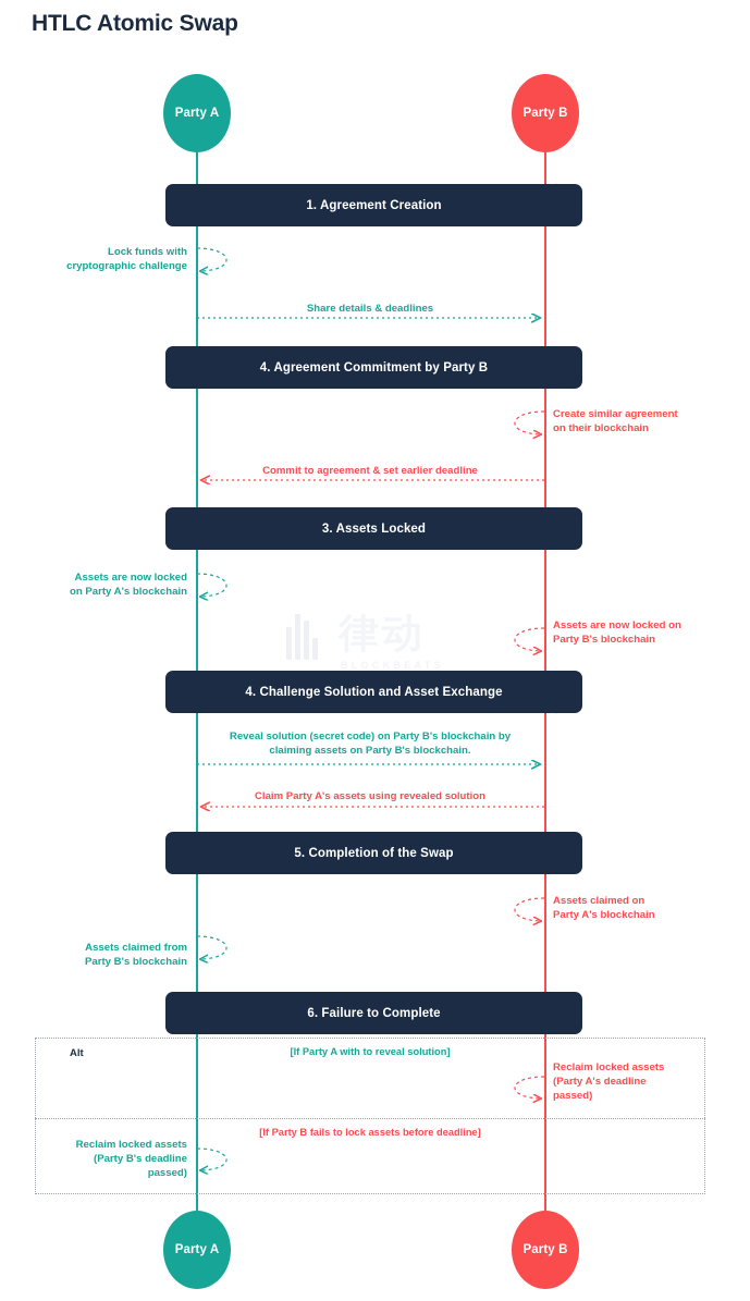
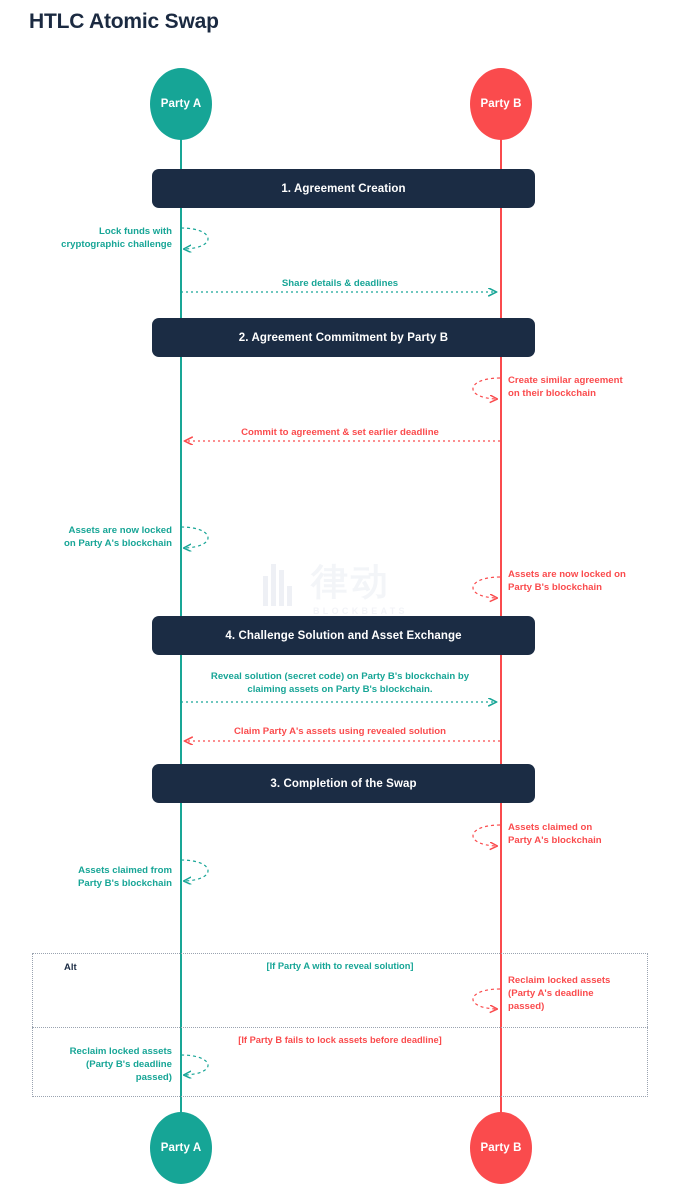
  HTLC Atomic Swap
  BLOCKBEATS
  Party A
  Party B
  Party A
  Party B
  1. Agreement Creation
- 4. Agreement Commitment by Party B
+ 2. Agreement Commitment by Party B
- 3. Assets Locked
  4. Challenge Solution and Asset Exchange
- 5. Completion of the Swap
+ 3. Completion of the Swap
- 6. Failure to Complete
  Lock funds with
  cryptographic challenge
  Share details & deadlines
  Create similar agreement
  on their blockchain
  Commit to agreement & set earlier deadline
  Assets are now locked
  on Party A's blockchain
  Assets are now locked on
  Party B's blockchain
  Reveal solution (secret code) on Party B's blockchain by
  claiming assets on Party B's blockchain.
  Claim Party A's assets using revealed solution
  Assets claimed on
  Party A's blockchain
  Assets claimed from
  Party B's blockchain
  Reclaim locked assets
  (Party A's deadline
  passed)
  Reclaim locked assets
  (Party B's deadline
  passed)
  Alt
  [If Party A with to reveal solution]
  [If Party B fails to lock assets before deadline]
